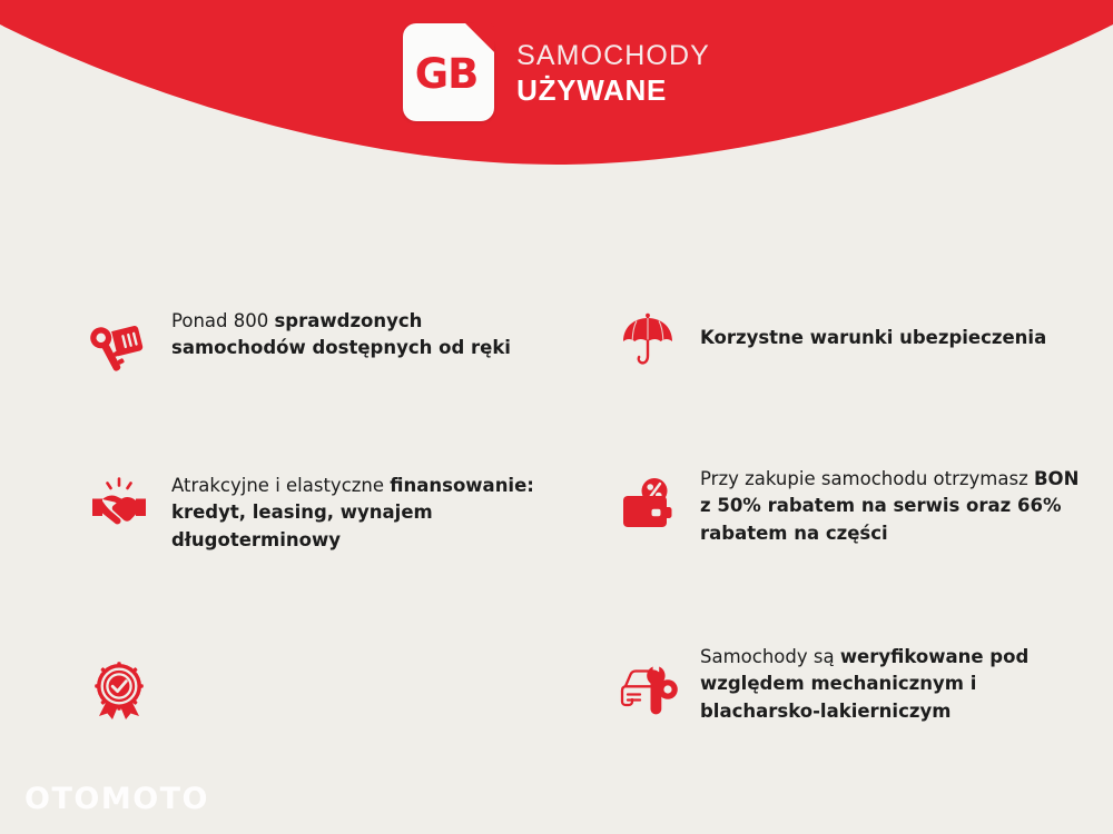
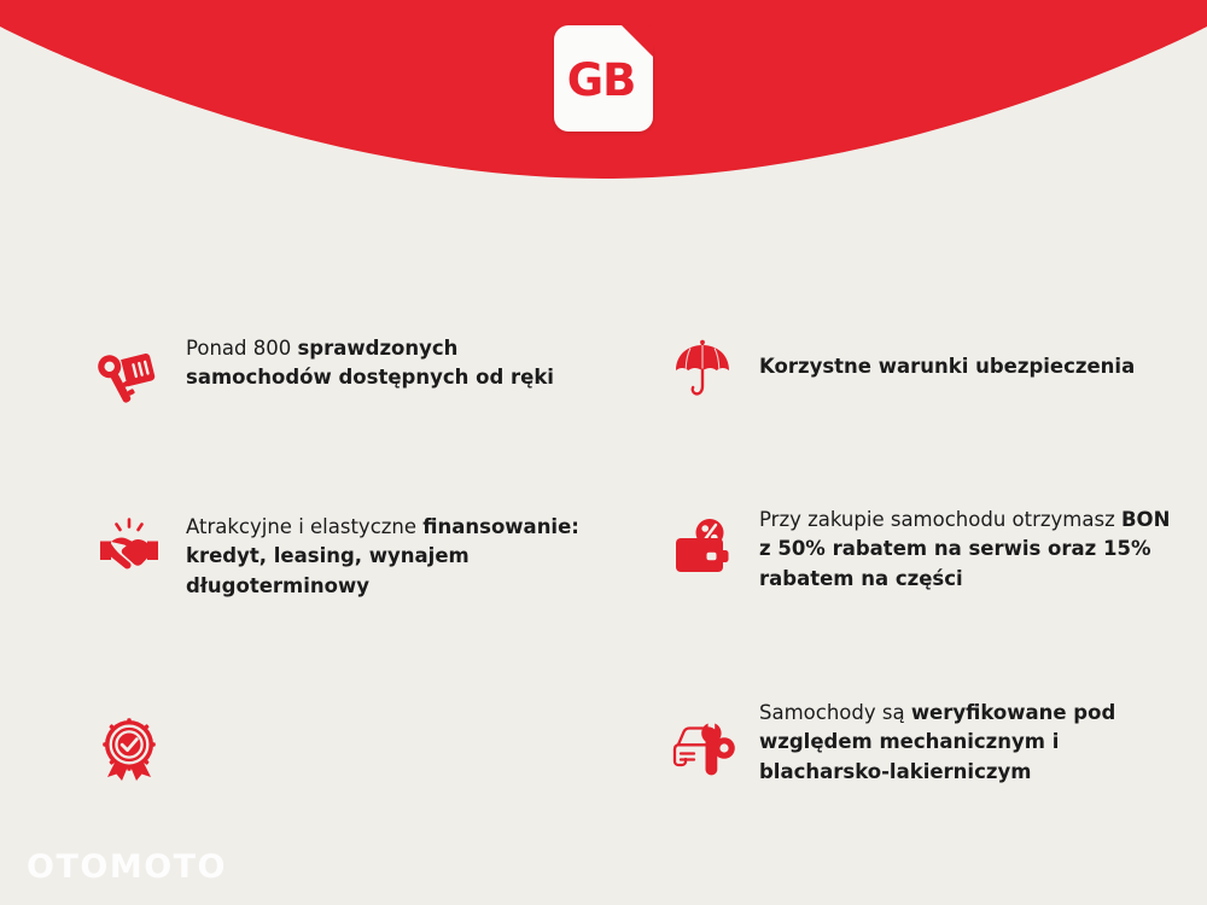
  GB
- SAMOCHODY
- UŻYWANE
  Ponad 800 sprawdzonych samochodów dostępnych od ręki
  Korzystne warunki ubezpieczenia
  Atrakcyjne i elastyczne finansowanie: kredyt, leasing, wynajem długoterminowy
- Przy zakupie samochodu otrzymasz BON z 50% rabatem na serwis oraz 66% rabatem na części
+ Przy zakupie samochodu otrzymasz BON z 50% rabatem na serwis oraz 15% rabatem na części
  Samochody są weryfikowane pod względem mechanicznym i blacharsko-lakierniczym
